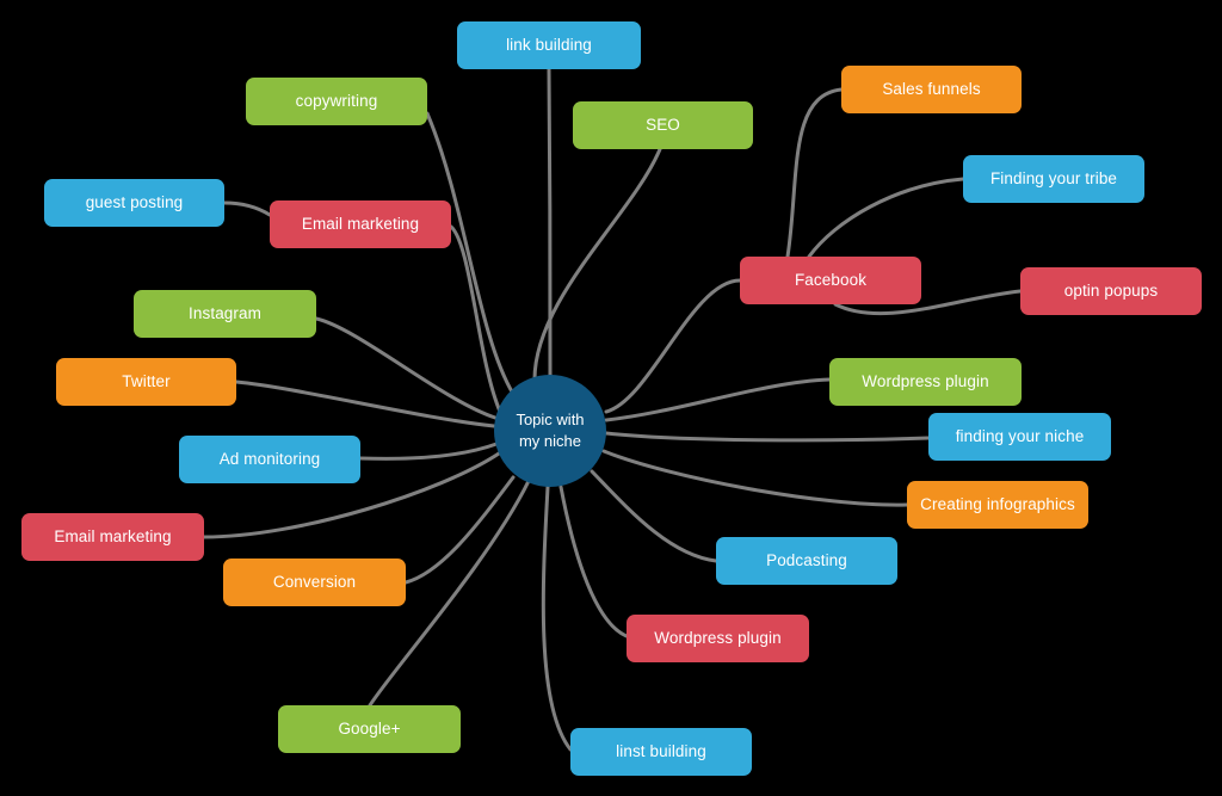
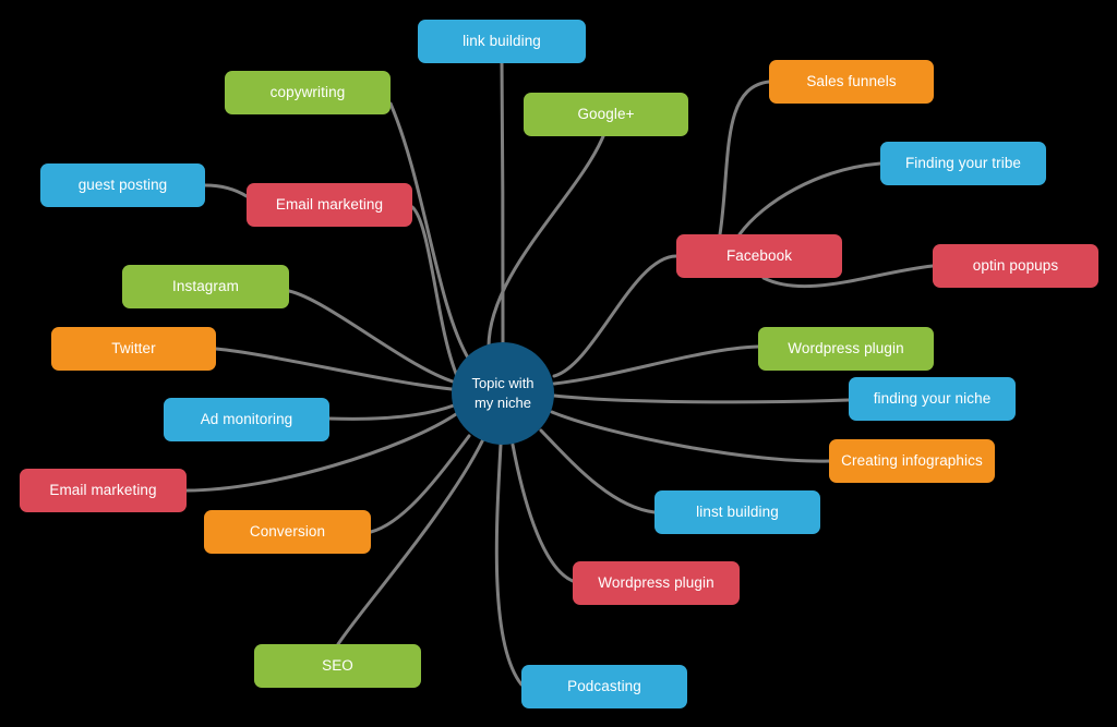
  link building
  copywriting
- SEO
+ Google+
  Sales funnels
  Finding your tribe
  guest posting
  Email marketing
  Facebook
  optin popups
  Instagram
  Wordpress plugin
  Twitter
  finding your niche
  Ad monitoring
  Creating infographics
  Email marketing
- Podcasting
+ linst building
  Conversion
  Wordpress plugin
- Google+
+ SEO
- linst building
+ Podcasting
  Topic with
  my niche
